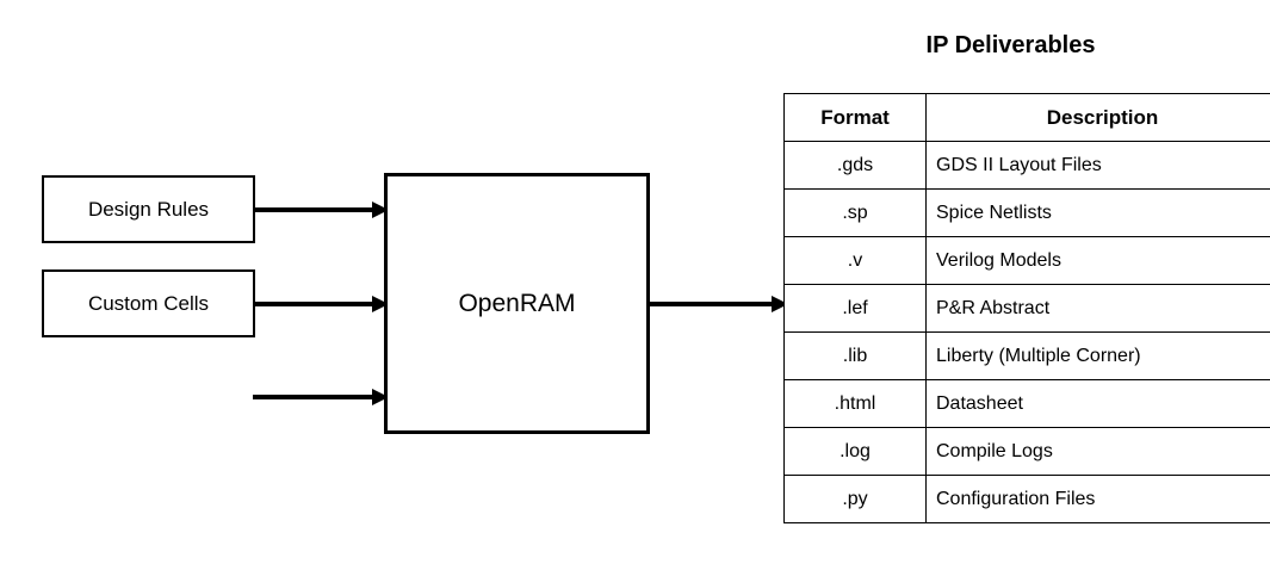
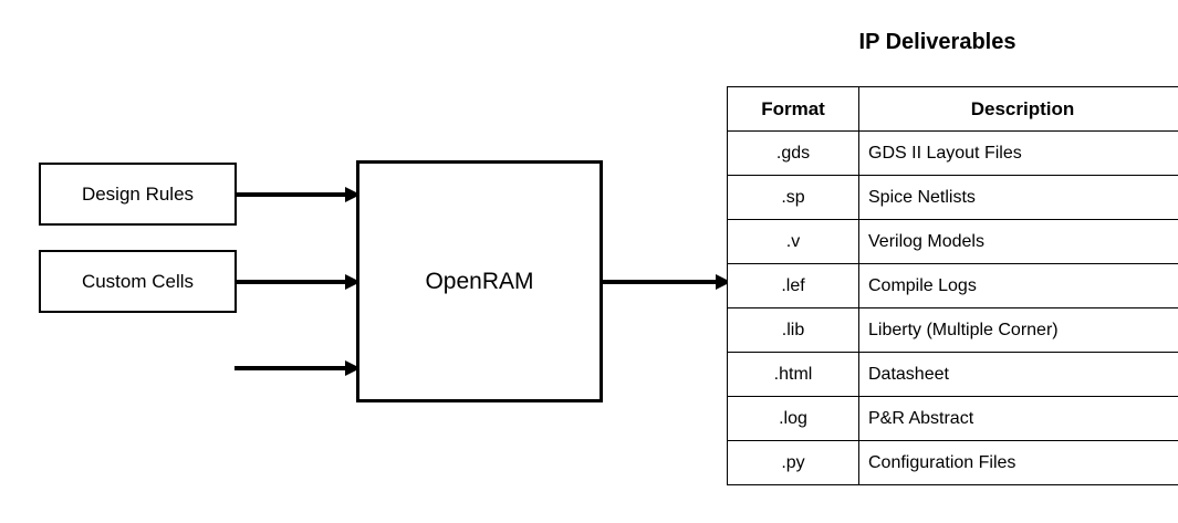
  Design Rules
  Custom Cells
  OpenRAM
  IP Deliverables
  Format	Description
  .gds	GDS II Layout Files
  .sp	Spice Netlists
  .v	Verilog Models
- .lef	P&R Abstract
+ .lef	Compile Logs
  .lib	Liberty (Multiple Corner)
  .html	Datasheet
- .log	Compile Logs
+ .log	P&R Abstract
  .py	Configuration Files
